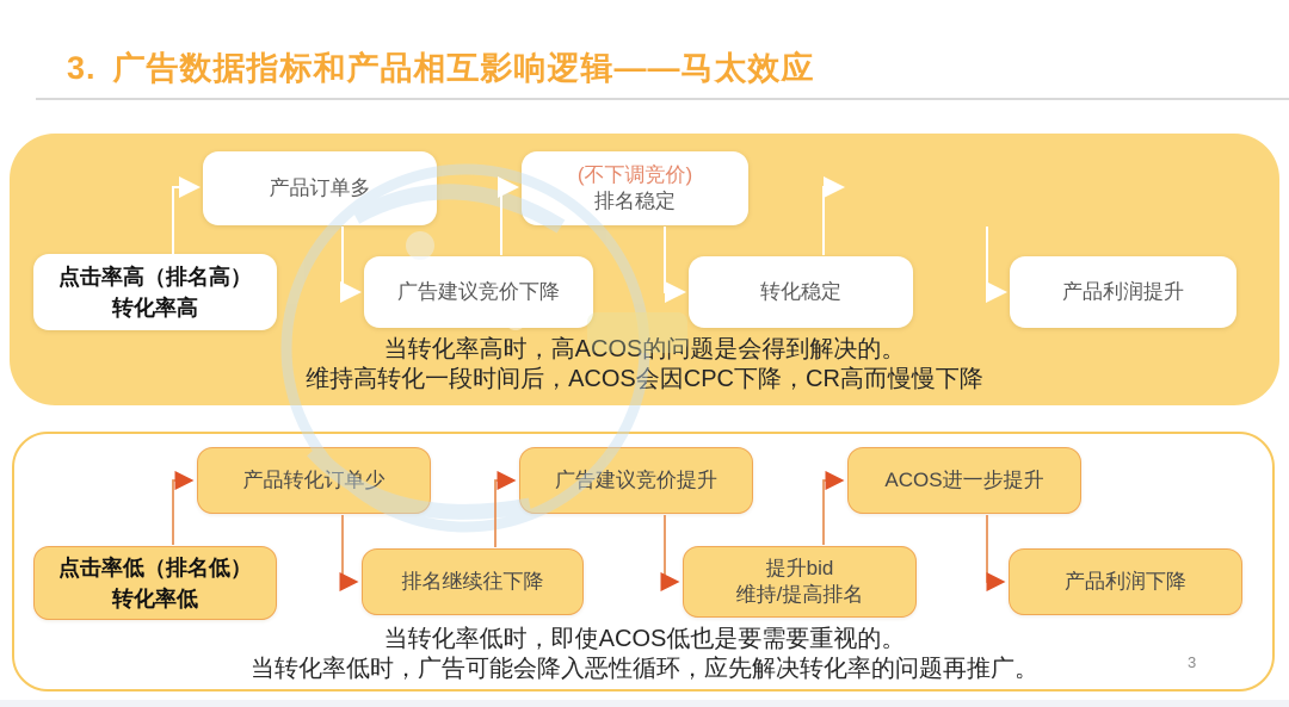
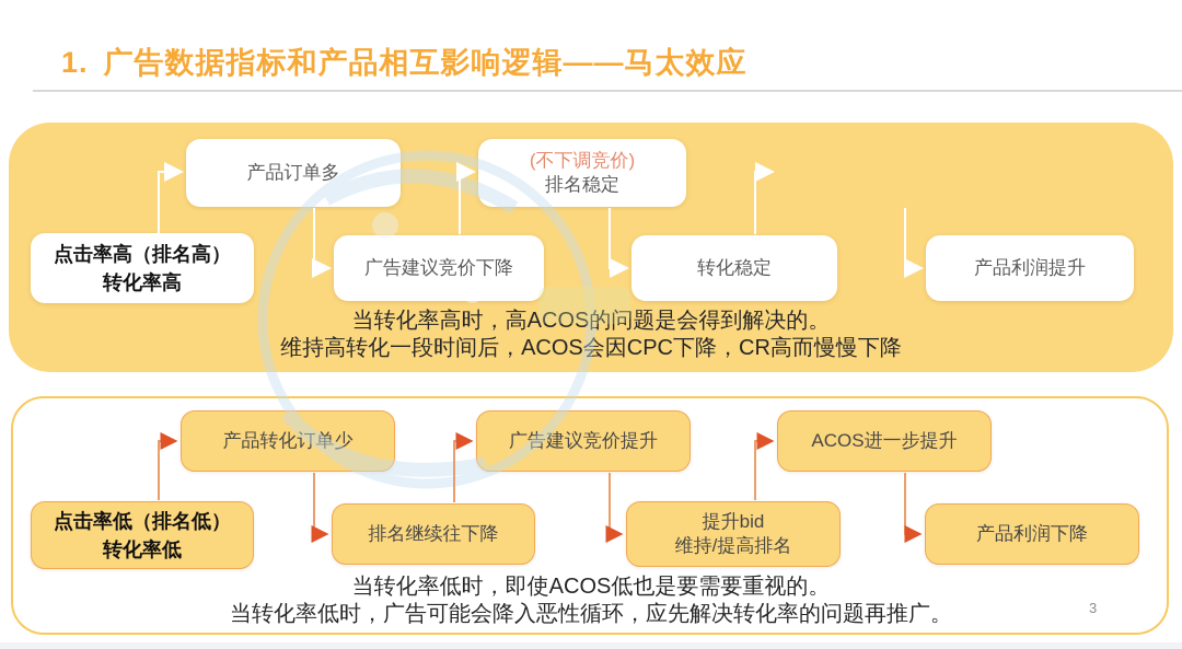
- 3. 广告数据指标和产品相互影响逻辑——马太效应
+ 1. 广告数据指标和产品相互影响逻辑——马太效应
  产品订单多
  (不下调竞价)
  排名稳定
  点击率高（排名高）
  转化率高
  广告建议竞价下降
  转化稳定
  产品利润提升
  当转化率高时，高ACOS的问题是会得到解决的。
  维持高转化一段时间后，ACOS会因CPC下降，CR高而慢慢下降
  产品转化订单少
  广告建议竞价提升
  ACOS进一步提升
  点击率低（排名低）
  转化率低
  排名继续往下降
  提升bid
  维持/提高排名
  产品利润下降
  当转化率低时，即使ACOS低也是要需要重视的。
  当转化率低时，广告可能会降入恶性循环，应先解决转化率的问题再推广。
  3
